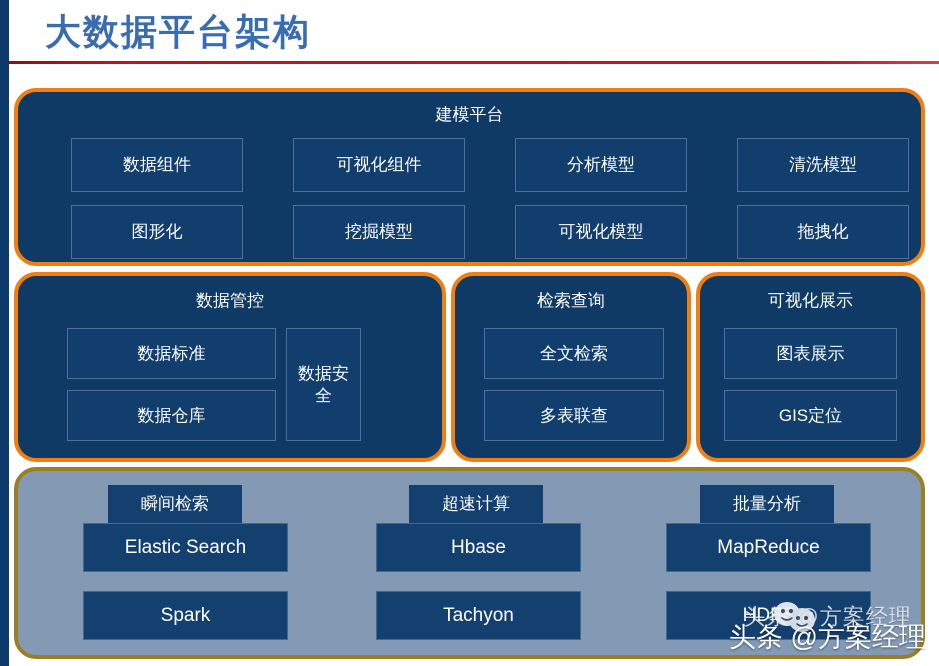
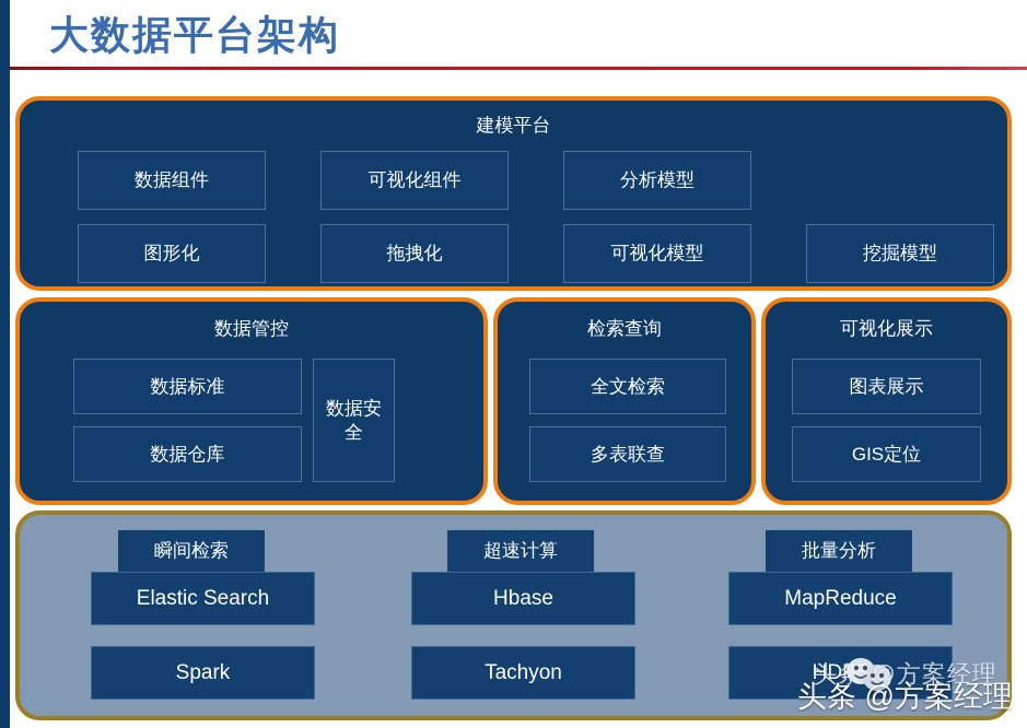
  大数据平台架构
  建模平台
  数据组件
  可视化组件
  分析模型
- 清洗模型
  图形化
- 挖掘模型
+ 拖拽化
  可视化模型
- 拖拽化
+ 挖掘模型
  数据管控
  数据标准
  数据仓库
  数据安全
  检索查询
  全文检索
  多表联查
  可视化展示
  图表展示
  GIS定位
  瞬间检索
  Elastic Search
  Spark
  超速计算
  Hbase
  Tachyon
  批量分析
  MapReduce
  头方案经理
  头条 @方案经理
